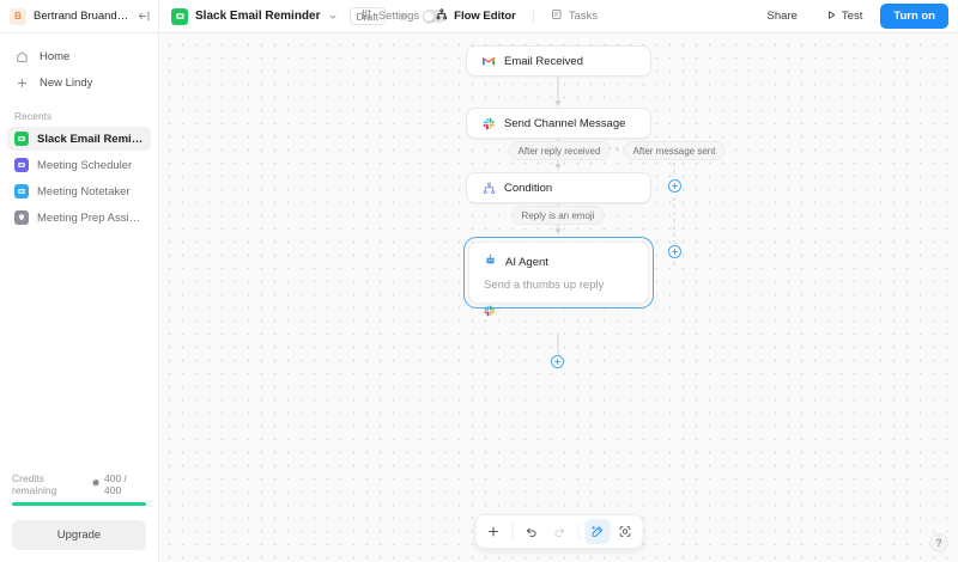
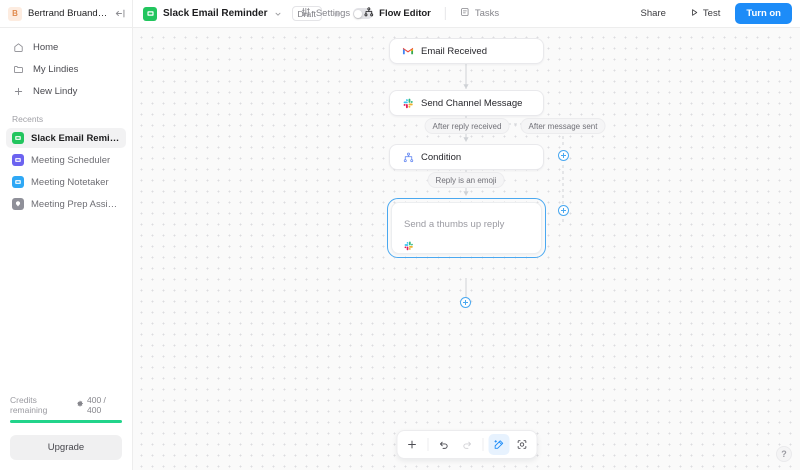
  B
  Bertrand Bruandet'
  Slack Email Reminder
  Daft
  Settings
  Flow Editor
  Tasks
  Share
  Test
  Turn on
  Home
+ My Lindies
  New Lindy
  Recents
  Slack Email Remind
  Meeting Scheduler
  Meeting Notetaker
  Meeting Prep Assista
  Credits remaining
  400 / 400
  Upgrade
  Email Received
  Send Channel Message
  Condition
  After reply received
  After message sent
  Reply is an emoji
- AI Agent
  Send a thumbs up reply
  ?
